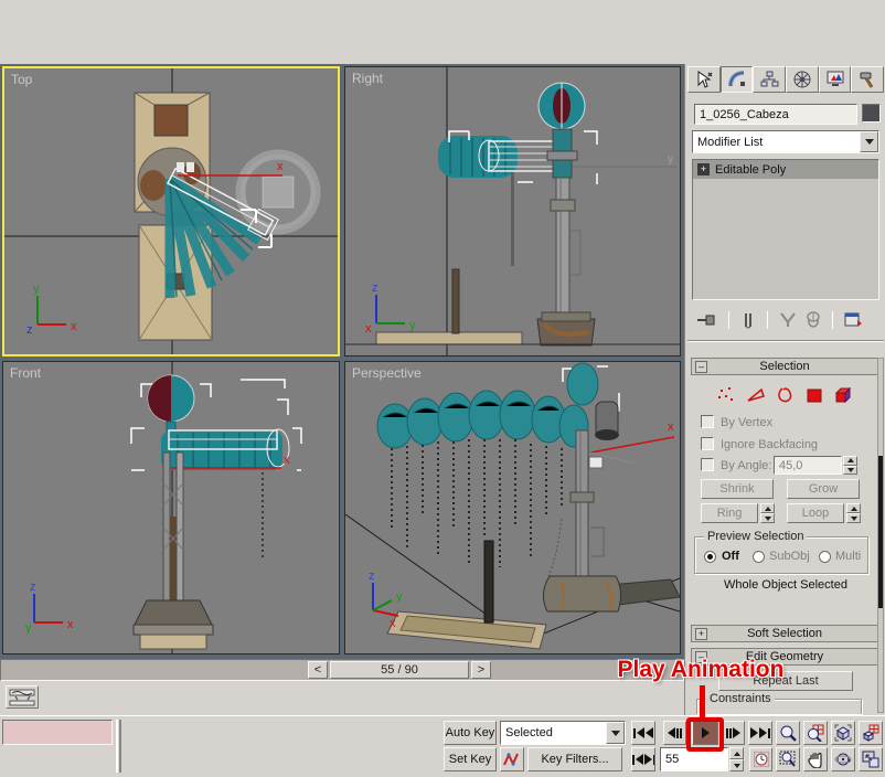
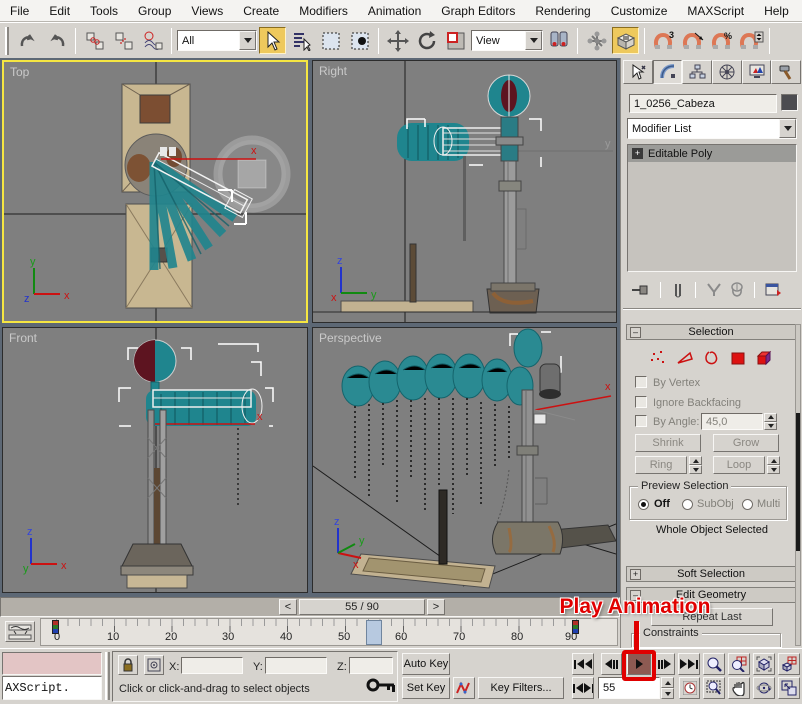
+ File
+ Edit
+ Tools
+ Group
+ Views
+ Create
+ Modifiers
+ Animation
+ Graph Editors
+ Rendering
+ Customize
+ MAXScript
+ Help
+ All
+ View
+ 3
+ %
  Top
  x
  y
  x
  z
  Right
  y
  z
  y
  x
  Front
  x
  z
  x
  y
  Perspective
  x
  z
  x
  y
  1_0256_Cabeza
  Modifier List
  +
  Editable Poly
  –
  Selection
  By Vertex
  Ignore Backfacing
  By Angle:
  45,0
  Shrink
  Grow
  Ring
  Loop
  Preview Selection
  Off
  SubObj
  Multi
  Whole Object Selected
  +
  Soft Selection
  –
  Edit Geometry
  Repeat Last
  Constraints
  <
  55 / 90
  >
+ 0
+ 10
+ 20
+ 30
+ 40
+ 50
+ 60
+ 70
+ 80
+ 90
+ AXScript.
+ X:
+ Y:
+ Z:
+ Click or click-and-drag to select objects
  Auto Key
  Set Key
- Selected
  Key Filters...
  55
  Play Animation
